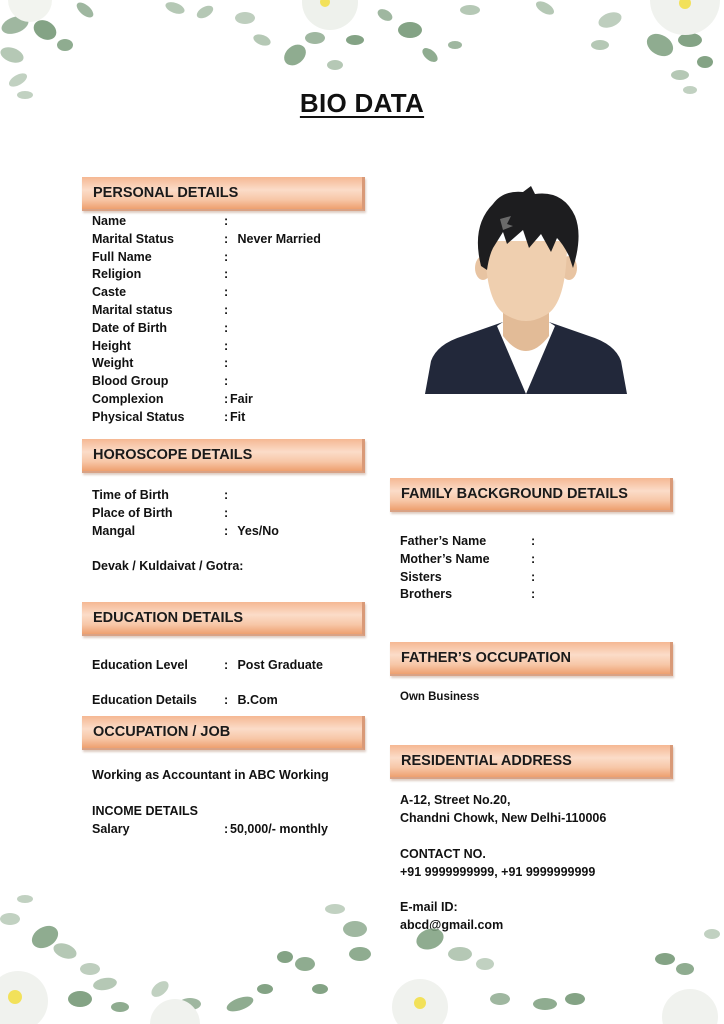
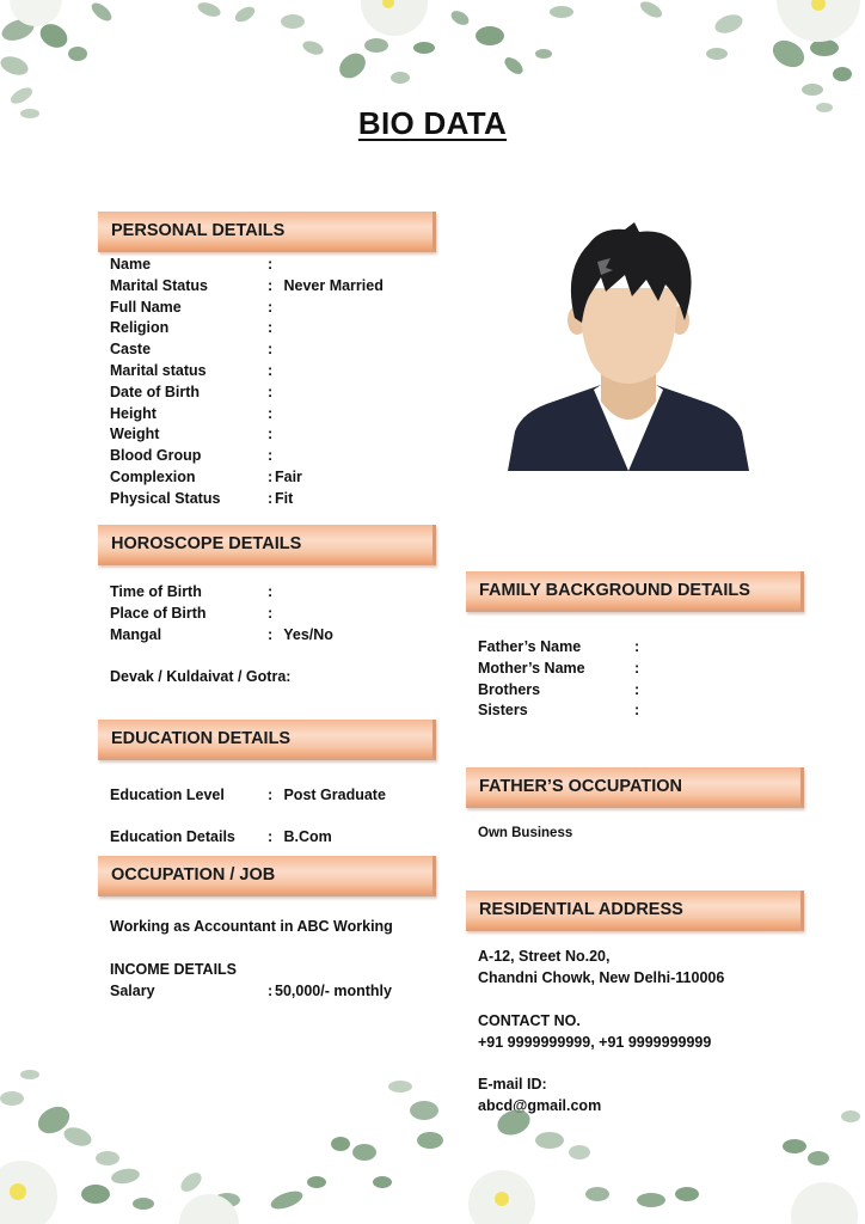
  BIO DATA
  PERSONAL DETAILS
  Name
  :
  Marital Status
  :
  Never Married
  Full Name
  :
  Religion
  :
  Caste
  :
  Marital status
  :
  Date of Birth
  :
  Height
  :
  Weight
  :
  Blood Group
  :
  Complexion
  :
  Fair
  Physical Status
  :
  Fit
  HOROSCOPE DETAILS
  Time of Birth
  :
  Place of Birth
  :
  Mangal
  :
  Yes/No
  Devak / Kuldaivat / Gotra:
  EDUCATION DETAILS
  Education Level
  :
  Post Graduate
  Education Details
  :
  B.Com
  OCCUPATION / JOB
  Working as Accountant in ABC Working
  INCOME DETAILS
  Salary
  :
  50,000/- monthly
  FAMILY BACKGROUND DETAILS
  Father’s Name
  :
  Mother’s Name
  :
- Sisters
+ Brothers
  :
- Brothers
+ Sisters
  :
  FATHER’S OCCUPATION
  Own Business
  RESIDENTIAL ADDRESS
  A-12, Street No.20,
  Chandni Chowk, New Delhi-110006
  CONTACT NO.
  +91 9999999999, +91 9999999999
  E-mail ID:
  abcd@gmail.com
